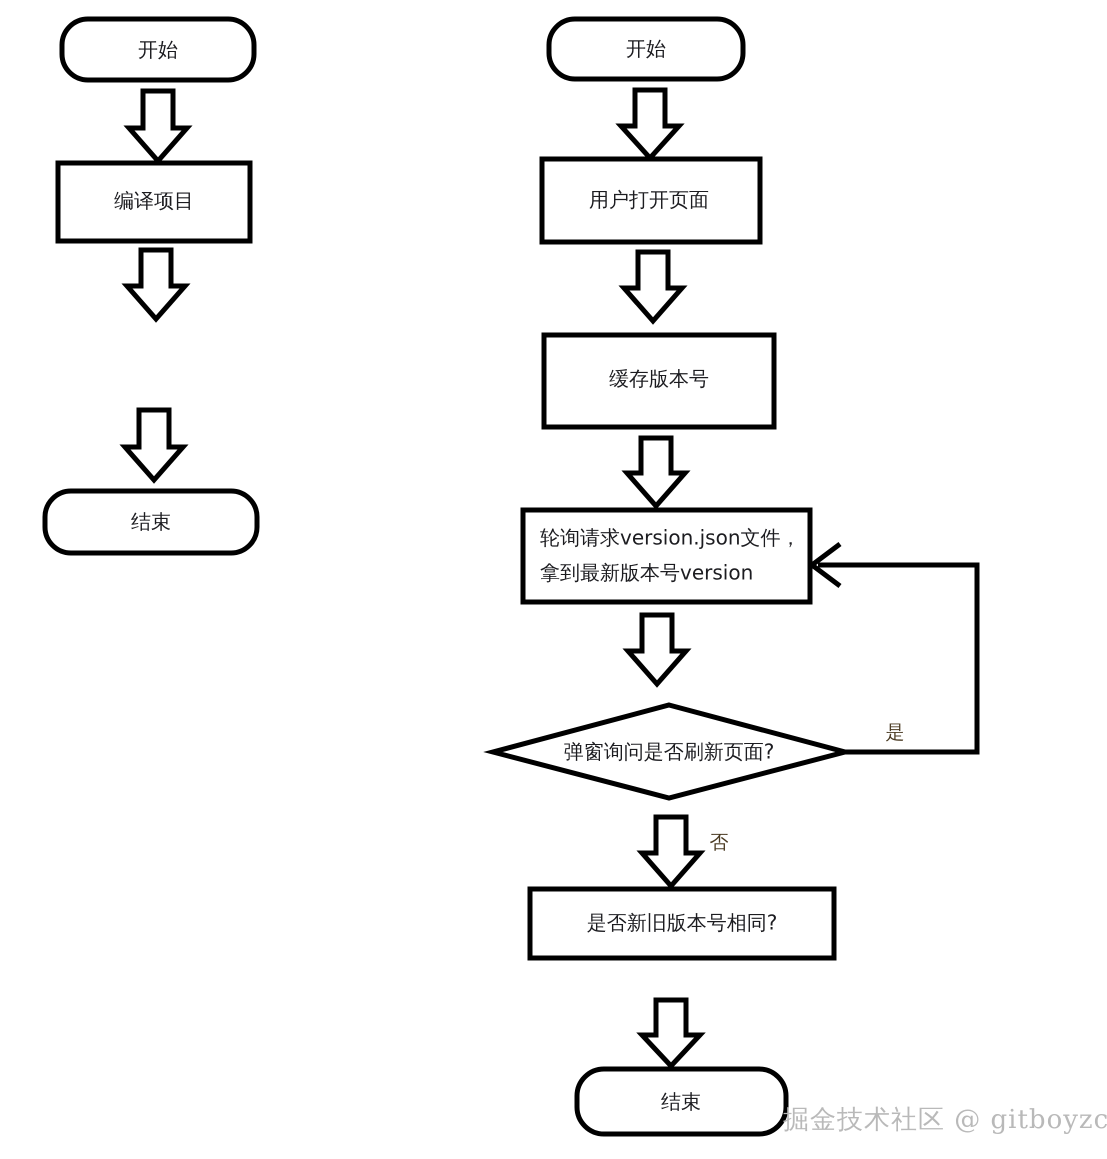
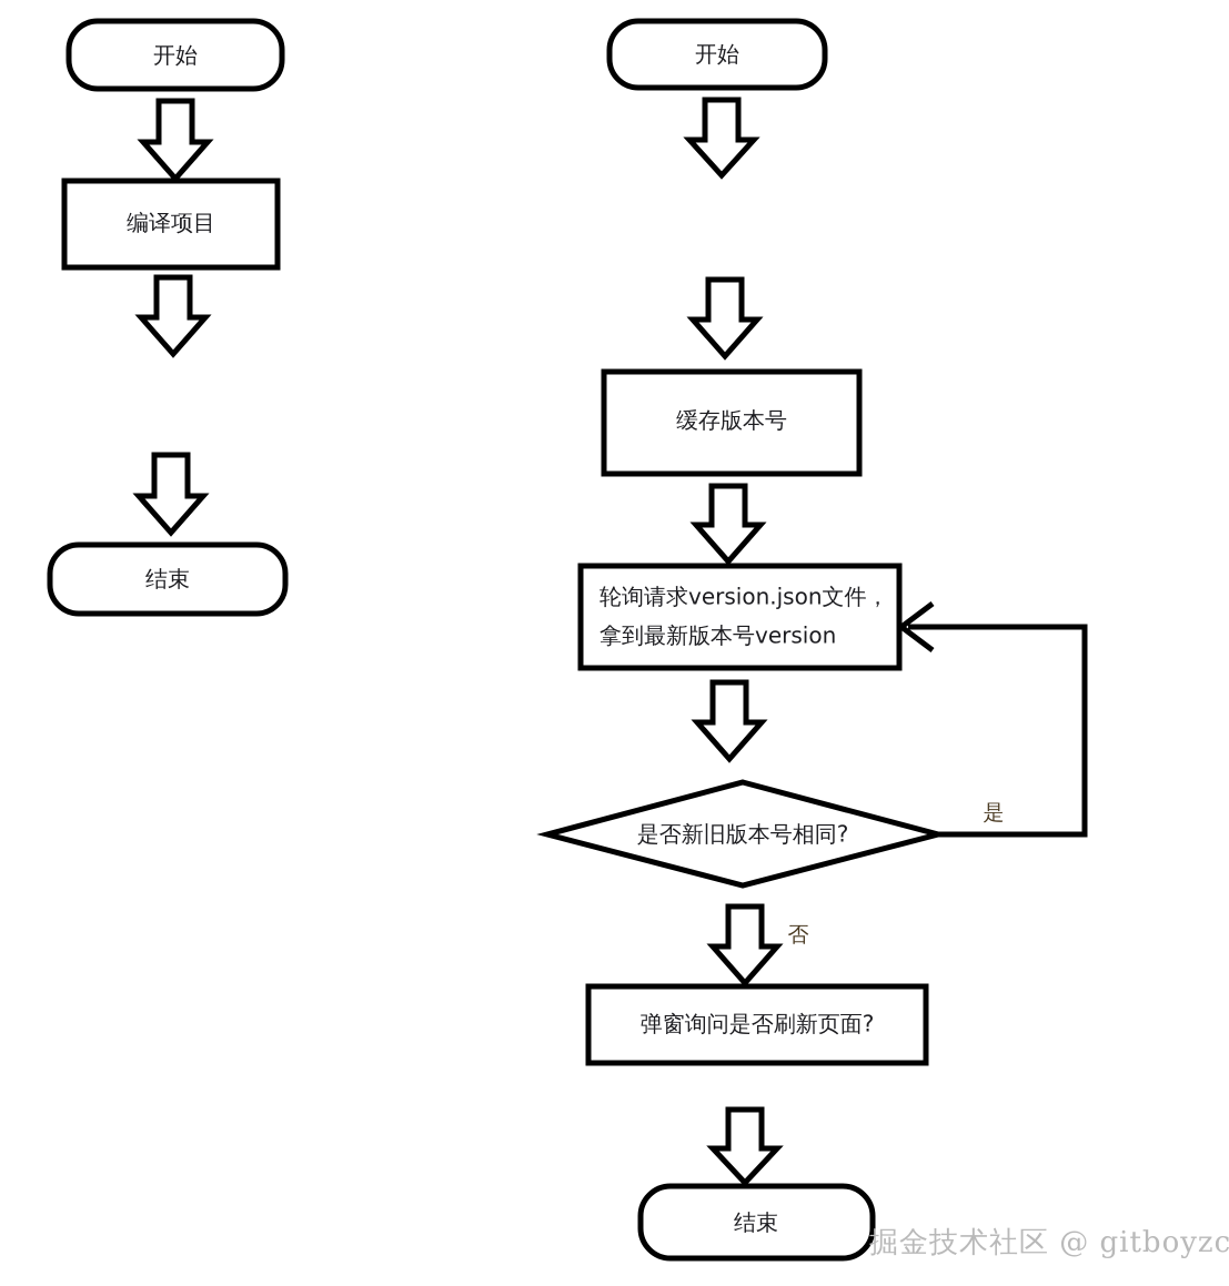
  开始
  编译项目
  结束
  开始
- 用户打开页面
  缓存版本号
  轮询请求version.json文件，
  拿到最新版本号version
- 弹窗询问是否刷新页面?
+ 是否新旧版本号相同?
  是
  否
- 是否新旧版本号相同?
+ 弹窗询问是否刷新页面?
  结束
  掘金技术社区 @ gitboyzc
